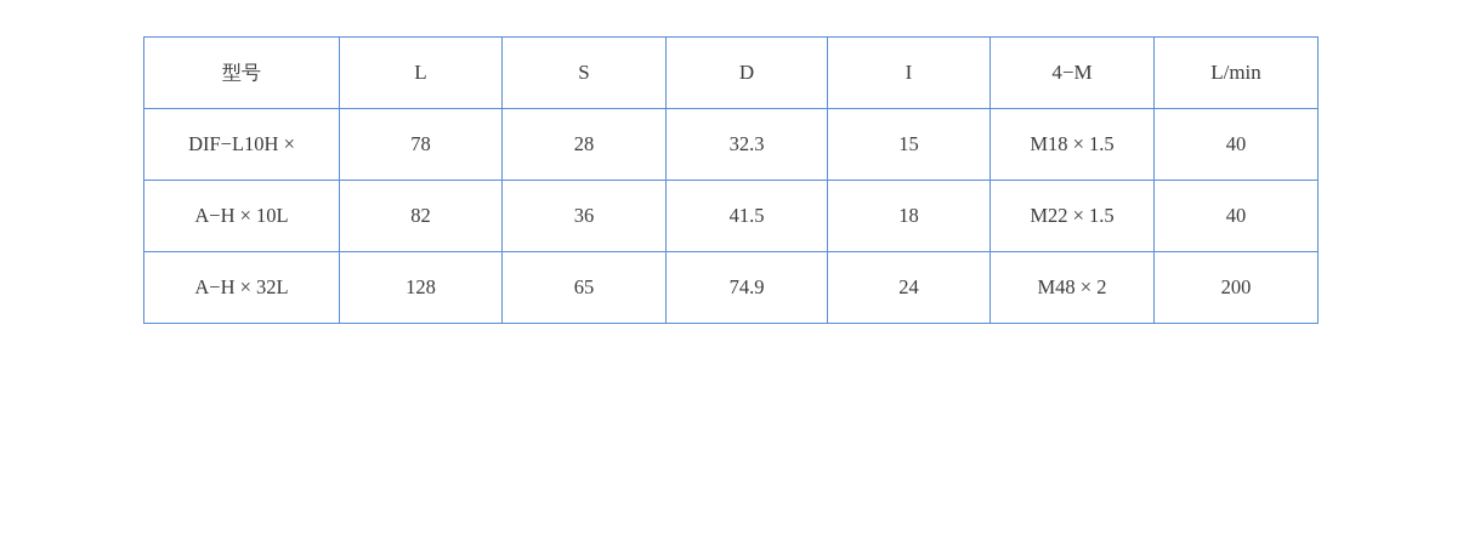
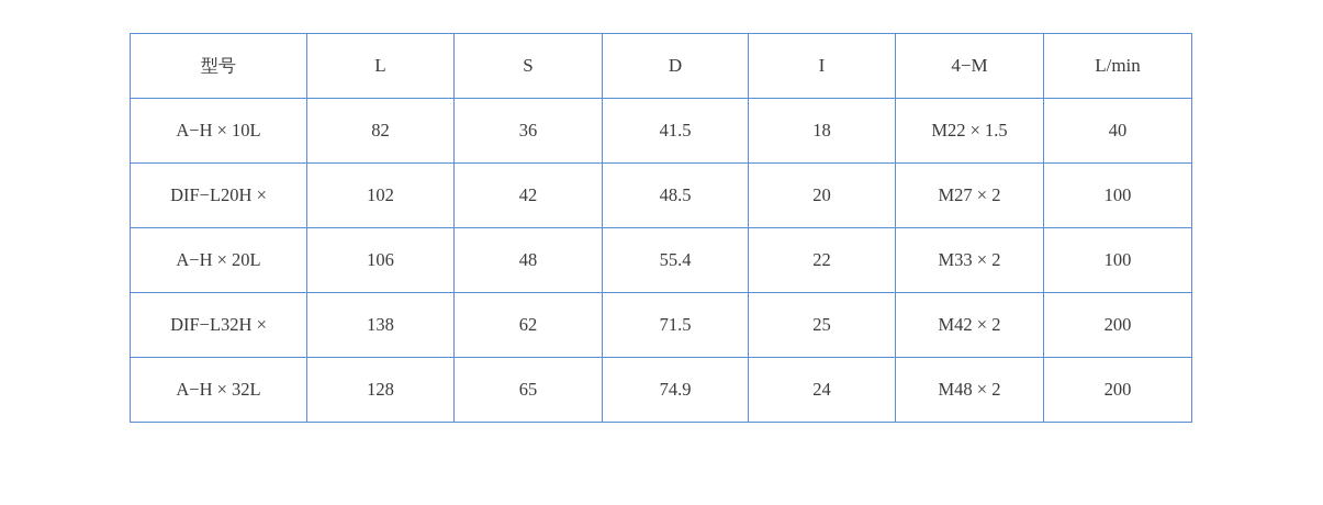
  型号	L	S	D	I	4−M	L/min
- DIF−L10H ×	78	28	32.3	15	M18 × 1.5	40
  A−H × 10L	82	36	41.5	18	M22 × 1.5	40
+ DIF−L20H ×	102	42	48.5	20	M27 × 2	100
+ A−H × 20L	106	48	55.4	22	M33 × 2	100
+ DIF−L32H ×	138	62	71.5	25	M42 × 2	200
  A−H × 32L	128	65	74.9	24	M48 × 2	200
